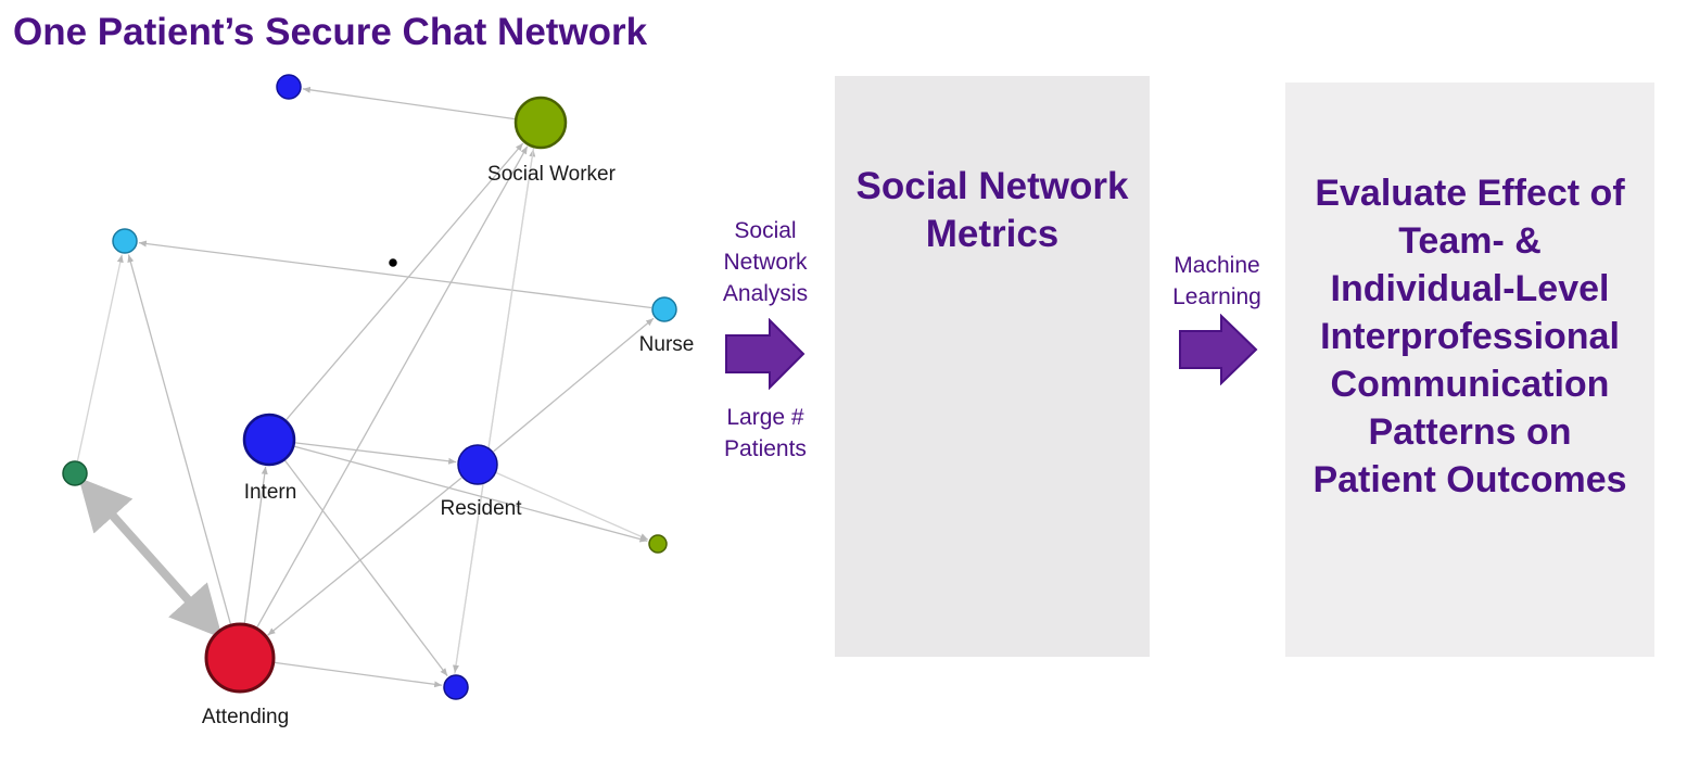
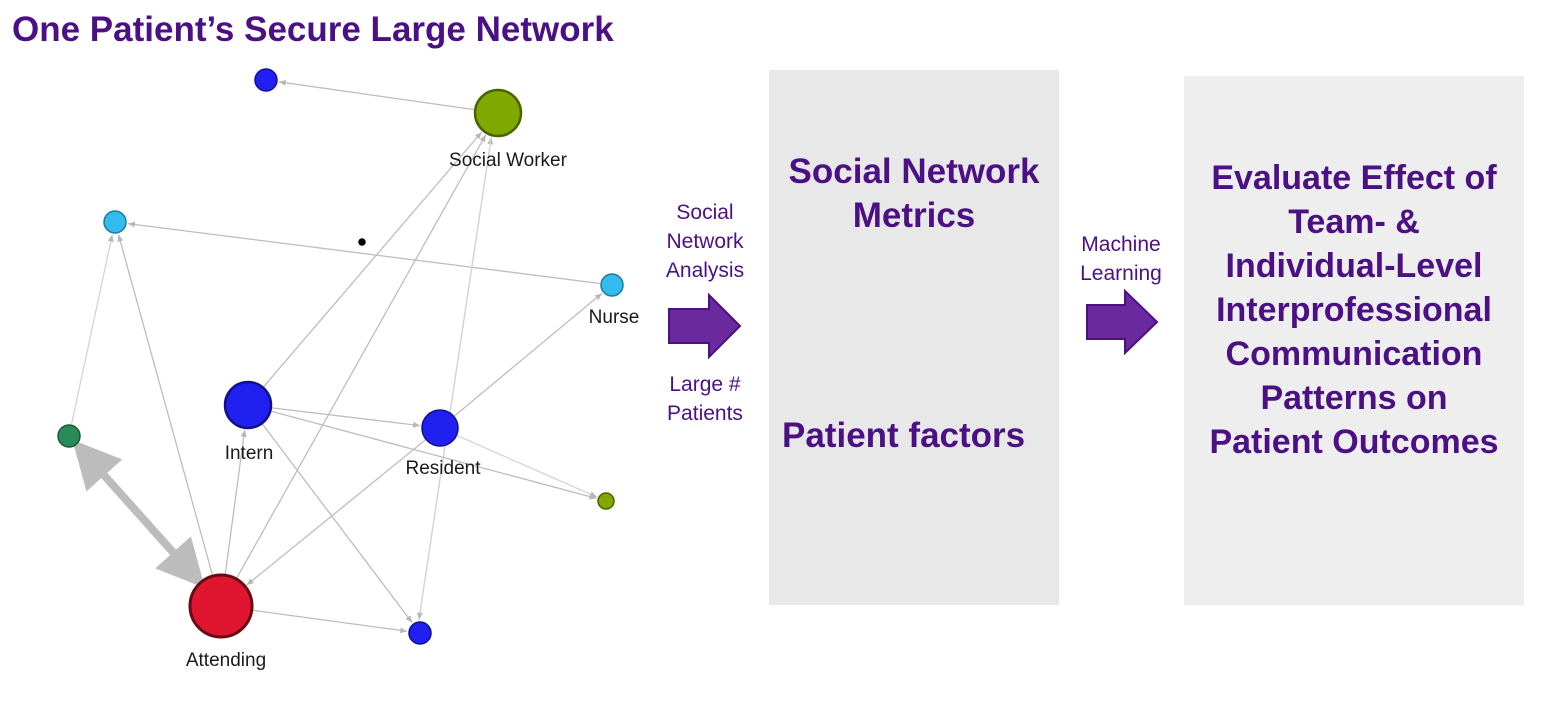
- One Patient’s Secure Chat Network
+ One Patient’s Secure Large Network
  Social Worker
  Nurse
  Intern
  Resident
  Attending
  Social
  Network
  Analysis
  Large #
  Patients
  Social Network
  Metrics
+ Patient factors
  Machine
  Learning
  Evaluate Effect of
  Team- &
  Individual-Level
  Interprofessional
  Communication
  Patterns on
  Patient Outcomes
